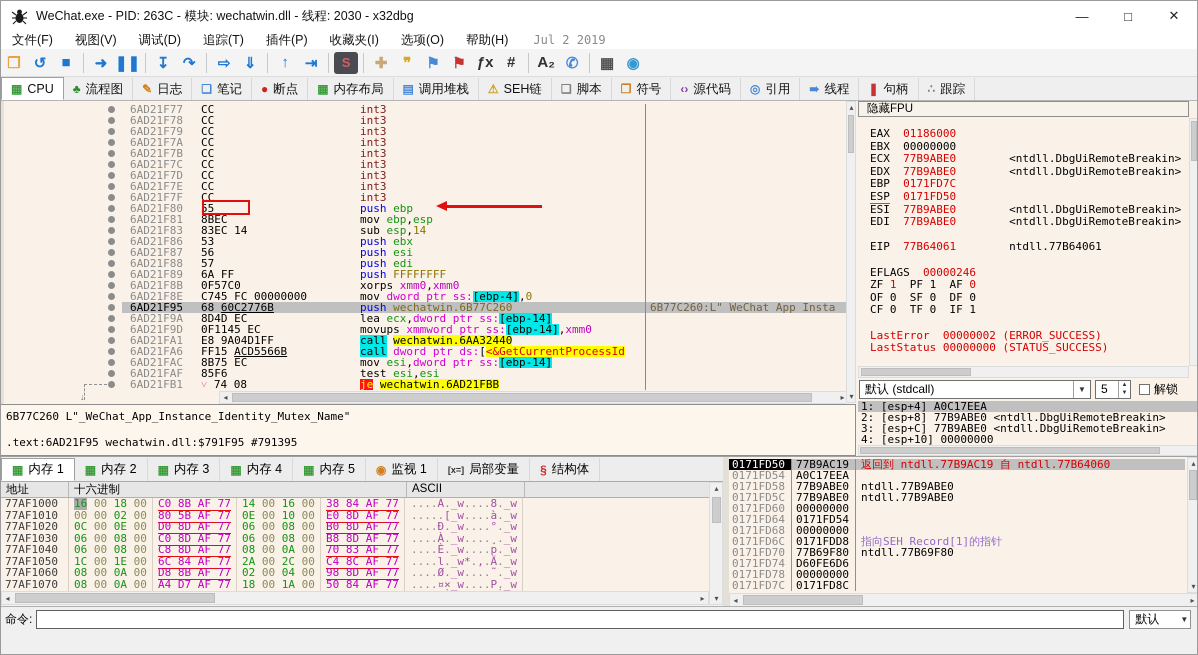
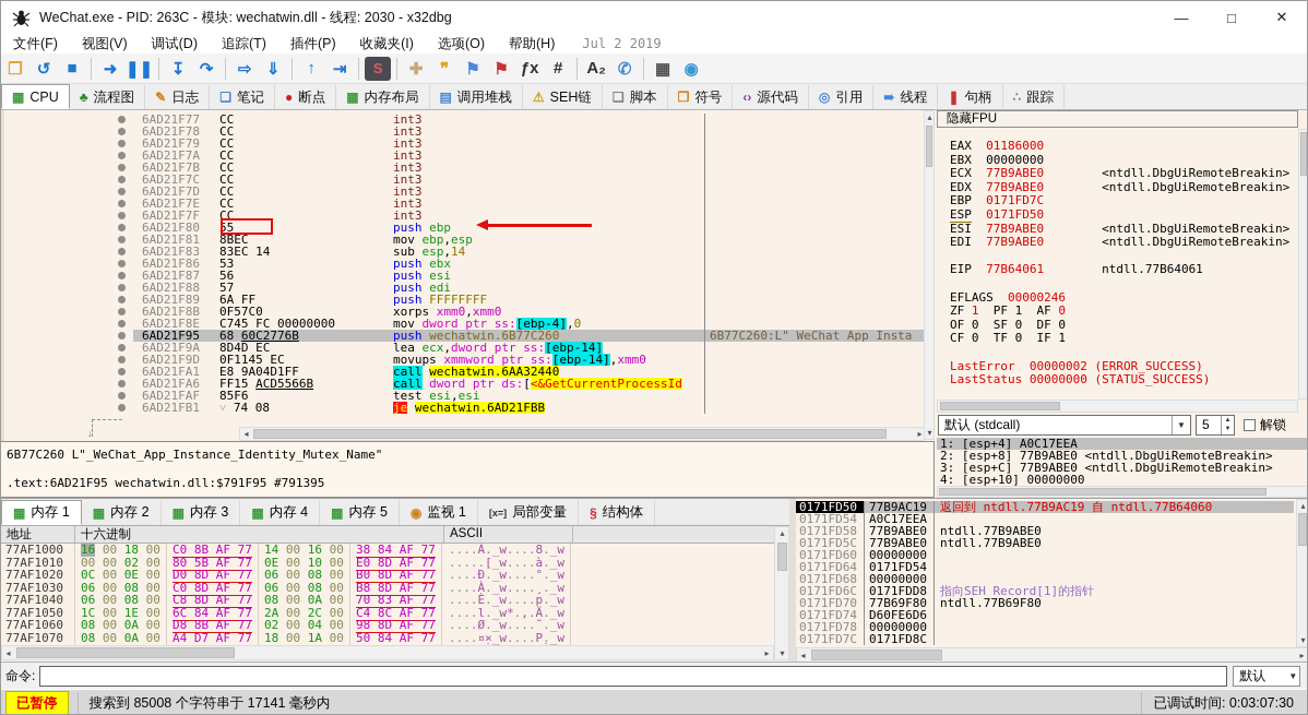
  WeChat.exe - PID: 263C - 模块: wechatwin.dll - 线程: 2030 - x32dbg
  —
  □
  ✕
  文件(F) 视图(V) 调试(D) 追踪(T) 插件(P) 收藏夹(I) 选项(O) 帮助(H)
  Jul 2 2019
  ❐
  ↺
  ■
  ➜
  ❚❚
  ↧
  ↷
  ⇨
  ⇓
  ↑
  ⇥
  S
  ✚
  ❞
  ⚑
  ⚑
  ƒx
  #
  A₂
  ✆
  ▦
  ◉
  ▦
  CPU
  ♣
  流程图
  ✎
  日志
  ❏
  笔记
  ●
  断点
  ▦
  内存布局
  ▤
  调用堆栈
  ⚠
  SEH链
  ❏
  脚本
  ❒
  符号
  ‹›
  源代码
  ◎
  引用
  ➠
  线程
  ❚
  句柄
  ∴
  跟踪
  6AD21F77
  CC
  int3
  6AD21F78
  CC
  int3
  6AD21F79
  CC
  int3
  6AD21F7A
  CC
  int3
  6AD21F7B
  CC
  int3
  6AD21F7C
  CC
  int3
  6AD21F7D
  CC
  int3
  6AD21F7E
  CC
  int3
  6AD21F7F
  CC
  int3
  6AD21F80
  55
  push ebp
  6AD21F81
  8BEC
  mov ebp,esp
  6AD21F83
  83EC 14
  sub esp,14
  6AD21F86
  53
  push ebx
  6AD21F87
  56
  push esi
  6AD21F88
  57
  push edi
  6AD21F89
  6A FF
  push FFFFFFFF
  6AD21F8B
  0F57C0
  xorps xmm0,xmm0
  6AD21F8E
  C745 FC 00000000
  mov dword ptr ss:[ebp-4],0
  6AD21F95
  68 60C2776B
  push wechatwin.6B77C260
  6B77C260:L"_WeChat_App_Insta
  6AD21F9A
  8D4D EC
  lea ecx,dword ptr ss:[ebp-14]
  6AD21F9D
  0F1145 EC
  movups xmmword ptr ss:[ebp-14],xmm0
  6AD21FA1
  E8 9A04D1FF
  call wechatwin.6AA32440
  6AD21FA6
  FF15 ACD5566B
  call dword ptr ds:[<&GetCurrentProcessId
- 6AD21FAC
- 8B75 EC
- mov esi,dword ptr ss:[ebp-14]
  6AD21FAF
  85F6
  test esi,esi
  6AD21FB1
  ˅ 74 08
  je wechatwin.6AD21FBB
  ↓
  ◂
  ▸
  ▴
  ▾
  6B77C260 L"_WeChat_App_Instance_Identity_Mutex_Name"
  .text:6AD21F95 wechatwin.dll:$791F95 #791395
  隐藏FPU
  EAX 01186000
  EBX 00000000
  ECX 77B9ABE0 <ntdll.DbgUiRemoteBreakin>
  EDX 77B9ABE0 <ntdll.DbgUiRemoteBreakin>
  EBP 0171FD7C
  ESP 0171FD50
  ESI 77B9ABE0 <ntdll.DbgUiRemoteBreakin>
  EDI 77B9ABE0 <ntdll.DbgUiRemoteBreakin>
  EIP 77B64061 ntdll.77B64061
  EFLAGS 00000246
  ZF 1 PF 1 AF 0
  OF 0 SF 0 DF 0
  CF 0 TF 0 IF 1
  LastError 00000002 (ERROR_SUCCESS)
  LastStatus 00000000 (STATUS_SUCCESS)
  默认 (stdcall)
  ▼
  5
  解锁
  1: [esp+4] A0C17EEA
  2: [esp+8] 77B9ABE0 <ntdll.DbgUiRemoteBreakin>
  3: [esp+C] 77B9ABE0 <ntdll.DbgUiRemoteBreakin>
  4: [esp+10] 00000000
  ▦
  内存 1
  ▦
  内存 2
  ▦
  内存 3
  ▦
  内存 4
  ▦
  内存 5
  ◉
  监视 1
  [x=]
  局部变量
  §
  结构体
  地址
  十六进制
  ASCII
  77AF1000
  16 00 18 00
  C0 8B AF 77
  14 00 16 00
  38 84 AF 77
  ....À._w....8._w
  77AF1010
  00 00 02 00
  80 5B AF 77
  0E 00 10 00
  E0 8D AF 77
  .....[_w....à._w
  77AF1020
  0C 00 0E 00
  D0 8D AF 77
  06 00 08 00
  B0 8D AF 77
  ....Ð._w....°._w
  77AF1030
  06 00 08 00
  C0 8D AF 77
  06 00 08 00
  B8 8D AF 77
  ....À._w....¸._w
  77AF1040
  06 00 08 00
  C8 8D AF 77
  08 00 0A 00
  70 83 AF 77
  ....È._w....p._w
  77AF1050
  1C 00 1E 00
  6C 84 AF 77
  2A 00 2C 00
  C4 8C AF 77
  ....l._w*.,.Ä._w
  77AF1060
  08 00 0A 00
  D8 8B AF 77
  02 00 04 00
  98 8D AF 77
  ....Ø._w....˜._w
  77AF1070
  08 00 0A 00
  A4 D7 AF 77
  18 00 1A 00
  50 84 AF 77
  ....¤×_w....P._w
  ◂
  ▸
  ▴
  ▾
  0171FD50
  77B9AC19
  返回到 ntdll.77B9AC19 自 ntdll.77B64060
  0171FD54
  A0C17EEA
  0171FD58
  77B9ABE0
  ntdll.77B9ABE0
  0171FD5C
  77B9ABE0
  ntdll.77B9ABE0
  0171FD60
  00000000
  0171FD64
  0171FD54
  0171FD68
  00000000
  0171FD6C
  0171FDD8
  指向SEH_Record[1]的指针
  0171FD70
  77B69F80
  ntdll.77B69F80
  0171FD74
  D60FE6D6
  0171FD78
  00000000
  0171FD7C
  0171FD8C
  ▴
  ▾
  ◂
  ▸
  命令:
  默认
  ▼
+ 已暂停
+ 搜索到 85008 个字符串于 17141 毫秒内
+ 已调试时间: 0:03:07:30
